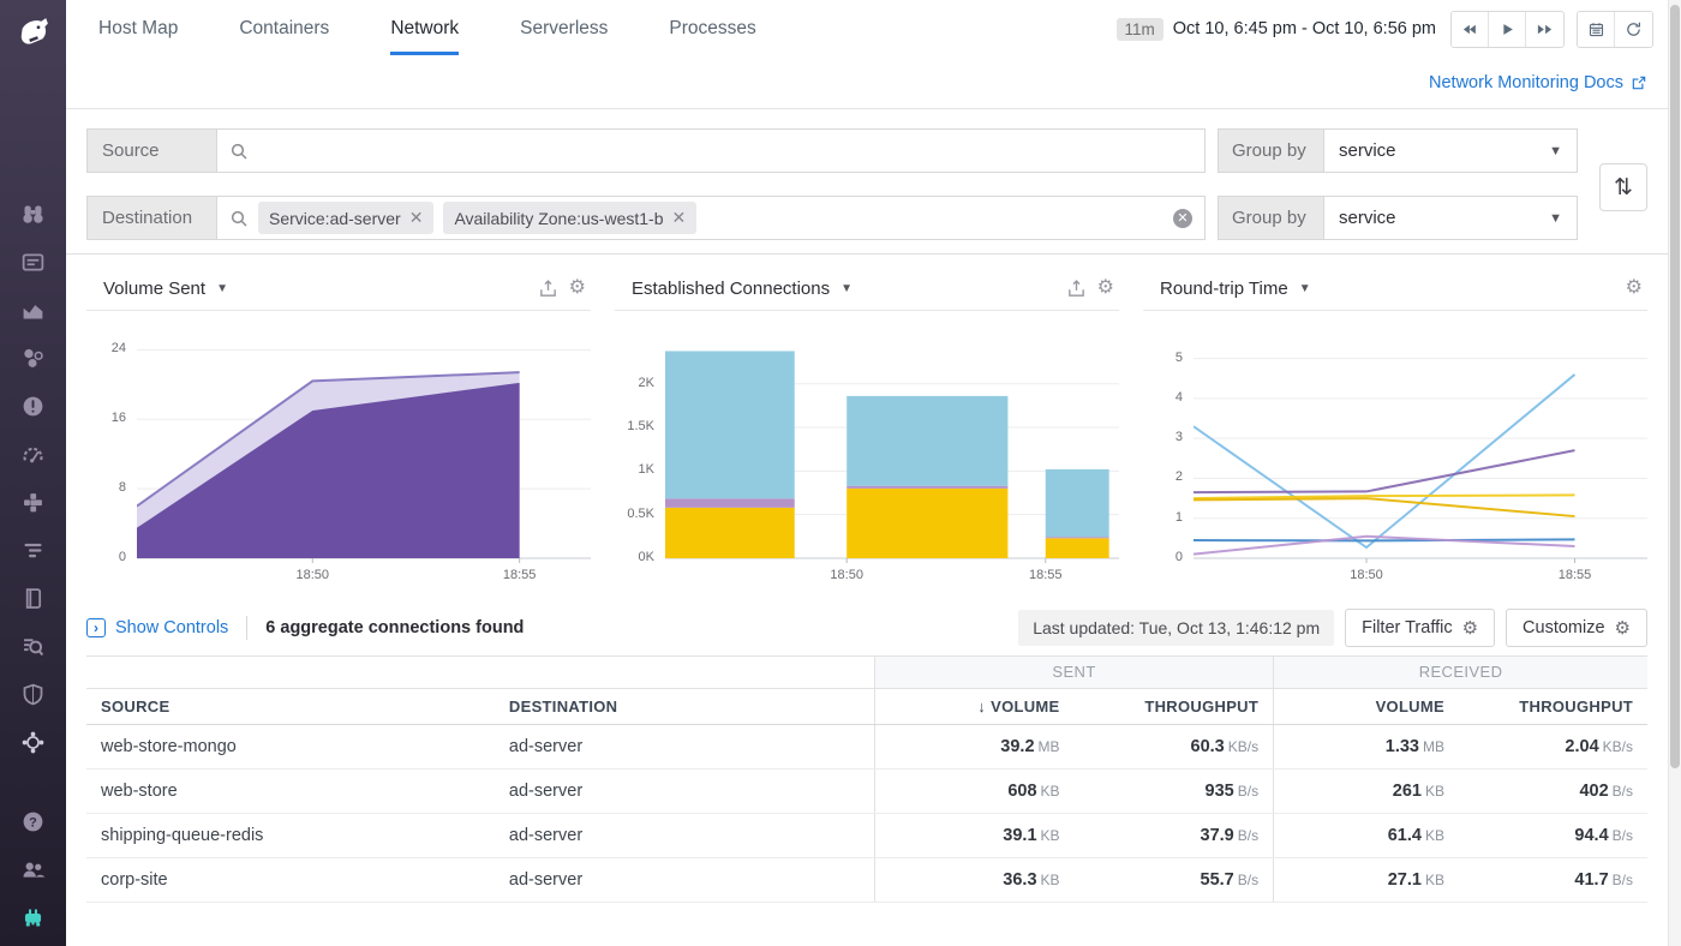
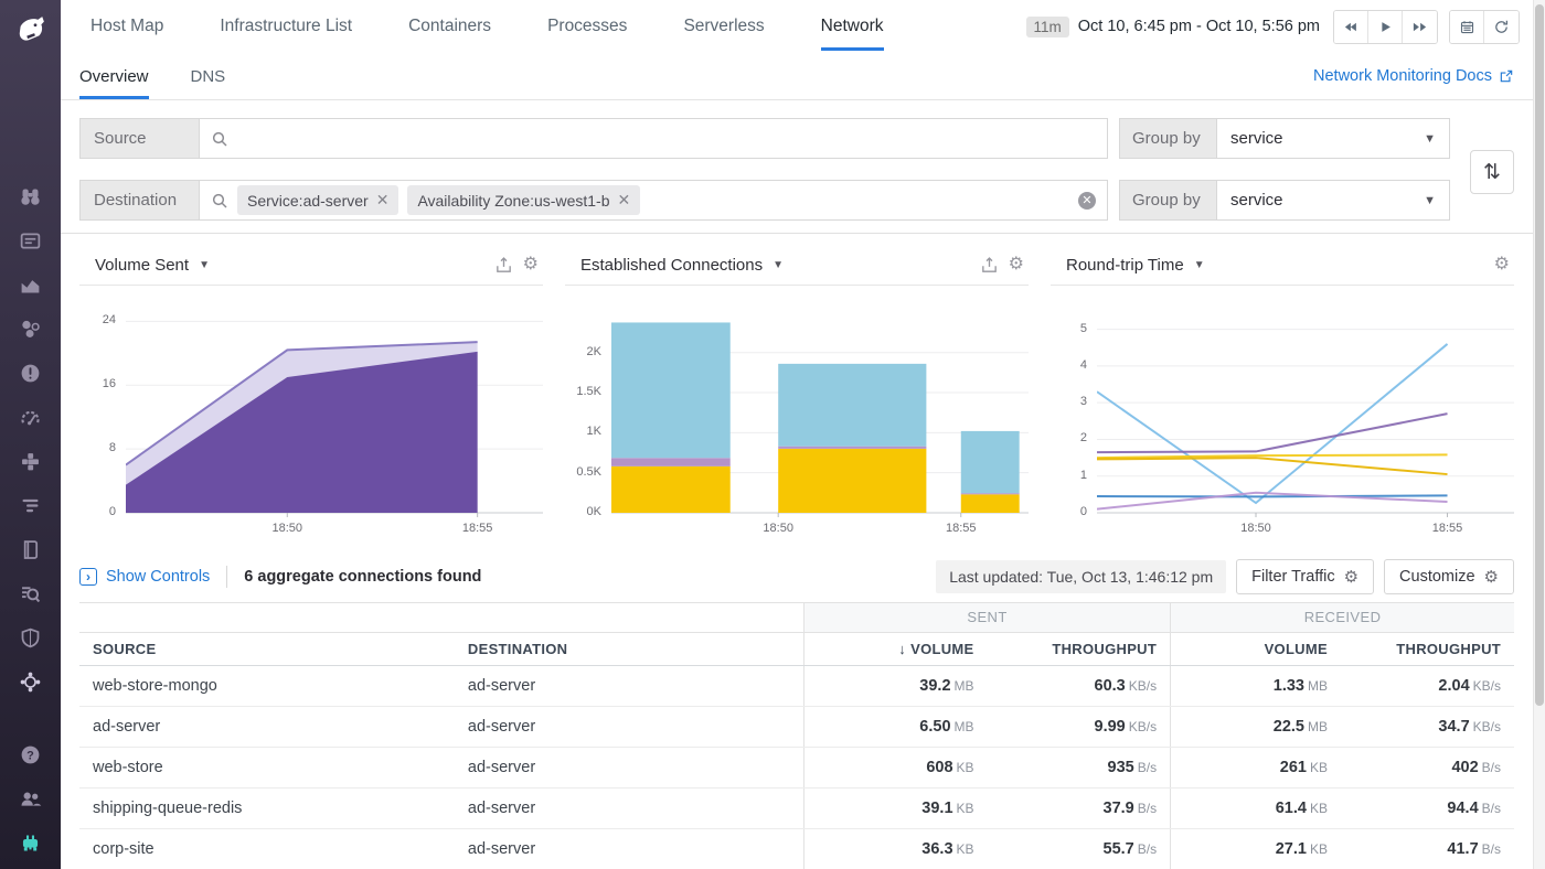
  ?
  Host Map
+ Infrastructure List
  Containers
- Network
+ Processes
  Serverless
- Processes
+ Network
  11m
- Oct 10, 6:45 pm - Oct 10, 6:56 pm
+ Oct 10, 6:45 pm - Oct 10, 5:56 pm
+ Overview
+ DNS
  Network Monitoring Docs
  Source
  Group by
  service
  ▼
  Destination
  Service:ad-server
  ✕
  Availability Zone:us-west1-b
  ✕
  ✕
  Group by
  service
  ▼
  ⇅
  Volume Sent
  ▼
  ⚙
  24
  16
  8
  0
  18:50
  18:55
  Established Connections
  ▼
  ⚙
  2K
  1.5K
  1K
  0.5K
  0K
  18:50
  18:55
  Round-trip Time
  ▼
  ⚙
  5
  4
  3
  2
  1
  0
  18:50
  18:55
  ›
  Show Controls
  6 aggregate connections found
  Last updated: Tue, Oct 13, 1:46:12 pm
  Filter Traffic
  ⚙
  Customize
  ⚙
  	SENT	RECEIVED
  SOURCE	DESTINATION	↓ VOLUME	THROUGHPUT	VOLUME	THROUGHPUT
  web-store-mongo	ad-server	39.2 MB	60.3 KB/s	1.33 MB	2.04 KB/s
+ ad-server	ad-server	6.50 MB	9.99 KB/s	22.5 MB	34.7 KB/s
  web-store	ad-server	608 KB	935 B/s	261 KB	402 B/s
  shipping-queue-redis	ad-server	39.1 KB	37.9 B/s	61.4 KB	94.4 B/s
  corp-site	ad-server	36.3 KB	55.7 B/s	27.1 KB	41.7 B/s
